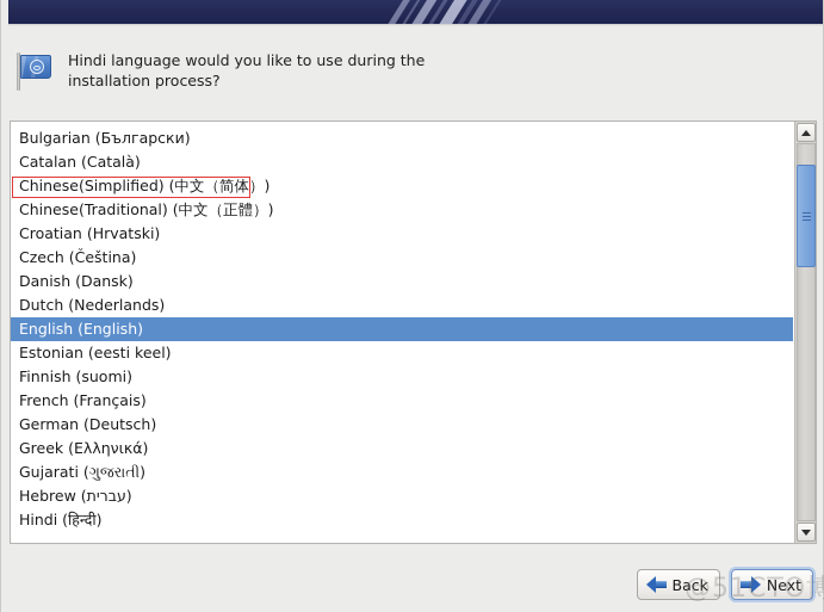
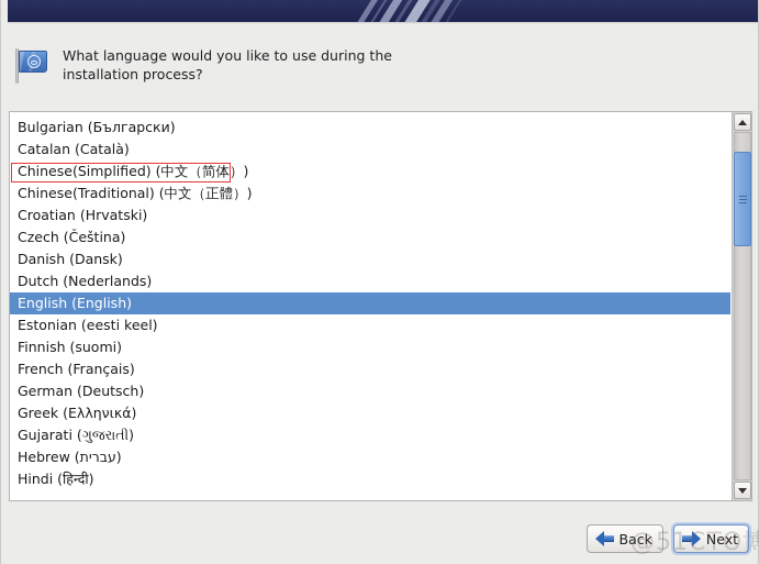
- Hindi language would you like to use during the installation process?
+ What language would you like to use during the installation process?
  Bulgarian (Български)
  Catalan (Català)
  Chinese(Simplified) (中文（简体）)
  Chinese(Traditional) (中文（正體）)
  Croatian (Hrvatski)
  Czech (Čeština)
  Danish (Dansk)
  Dutch (Nederlands)
  English (English)
  Estonian (eesti keel)
  Finnish (suomi)
  French (Français)
  German (Deutsch)
  Greek (Ελληνικά)
  Gujarati (ગુજરાતી)
  Hebrew (עברית)
  Hindi (हिन्दी)
  Back
  Next
  @51CTO博
